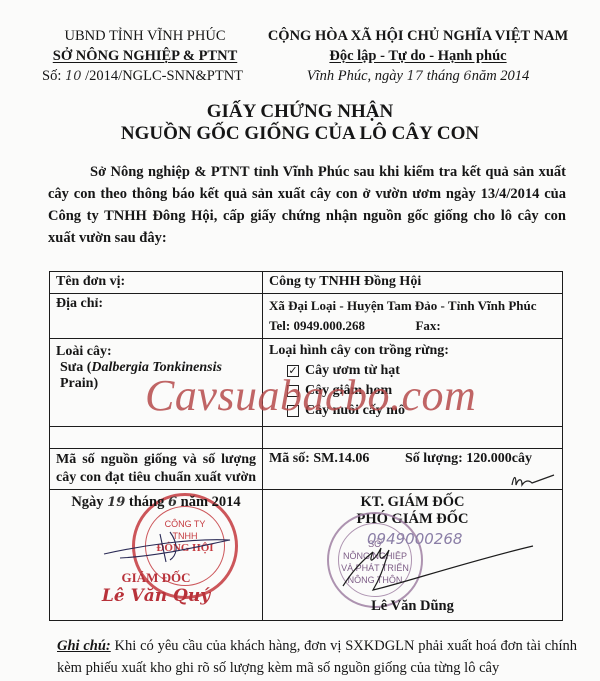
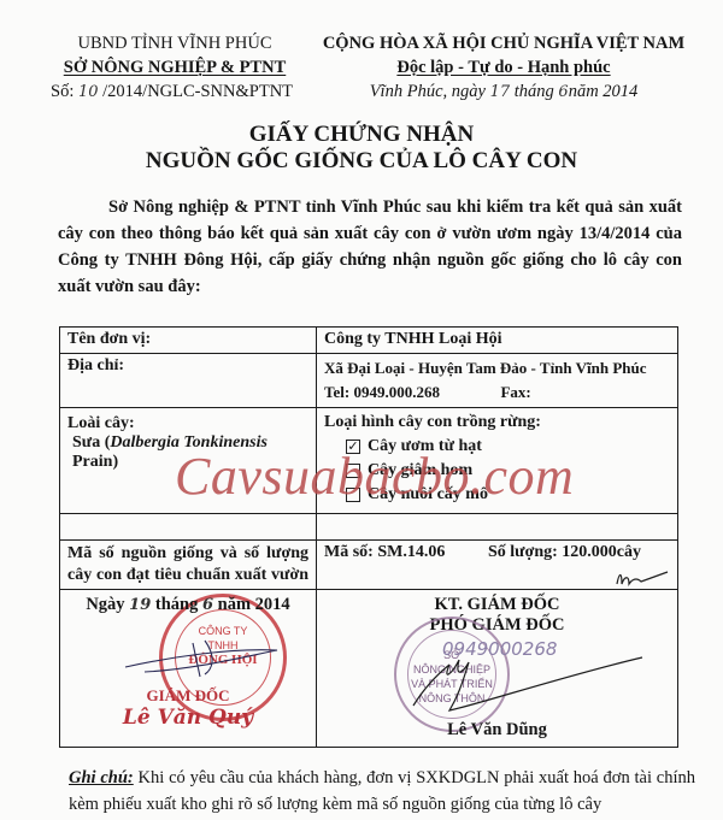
  UBND TỈNH VĨNH PHÚC
  SỞ NÔNG NGHIỆP & PTNT
  Số: 10 /2014/NGLC-SNN&PTNT
  CỘNG HÒA XÃ HỘI CHỦ NGHĨA VIỆT NAM
  Độc lập - Tự do - Hạnh phúc
  Vĩnh Phúc, ngày 17 tháng 6năm 2014
  GIẤY CHỨNG NHẬN
  NGUỒN GỐC GIỐNG CỦA LÔ CÂY CON
  Sở Nông nghiệp & PTNT tỉnh Vĩnh Phúc sau khi kiểm tra kết quả sản xuất cây con theo thông báo kết quả sản xuất cây con ở vườn ươm ngày 13/4/2014 của Công ty TNHH Đông Hội, cấp giấy chứng nhận nguồn gốc giống cho lô cây con xuất vườn sau đây:
- Tên đơn vị:	Công ty TNHH Đồng Hội
+ Tên đơn vị:	Công ty TNHH Loại Hội
  Địa chỉ:	Xã Đại Loại - Huyện Tam Đảo - Tỉnh Vĩnh Phúc Tel: 0949.000.268 Fax:
  Loài cây: Sưa (Dalbergia Tonkinensis Prain)	Loại hình cây con trồng rừng: ✓ Cây ươm từ hạt Cây giâm hom Cây nuôi cấy mô
  Mã số nguồn giống và số lượng cây con đạt tiêu chuẩn xuất vườn	Mã số: SM.14.06 Số lượng: 120.000cây
  Ngày 19 tháng 6 năm 2014 CÔNG TY TNHH ĐÔNG HỘI GIÁM ĐỐC Lê Văn Quý	KT. GIÁM ĐỐC PHÓ GIÁM ĐỐC SỞ NÔNGGHIỆP VÀ PHÁT TRIỂN NÔNG THÔN 0949000268 Lê Văn Dũng
  Cavsuabacbo.com
  Ghi chú: Khi có yêu cầu của khách hàng, đơn vị SXKDGLN phải xuất hoá đơn tài chính kèm phiếu xuất kho ghi rõ số lượng kèm mã số nguồn giống của từng lô cây
